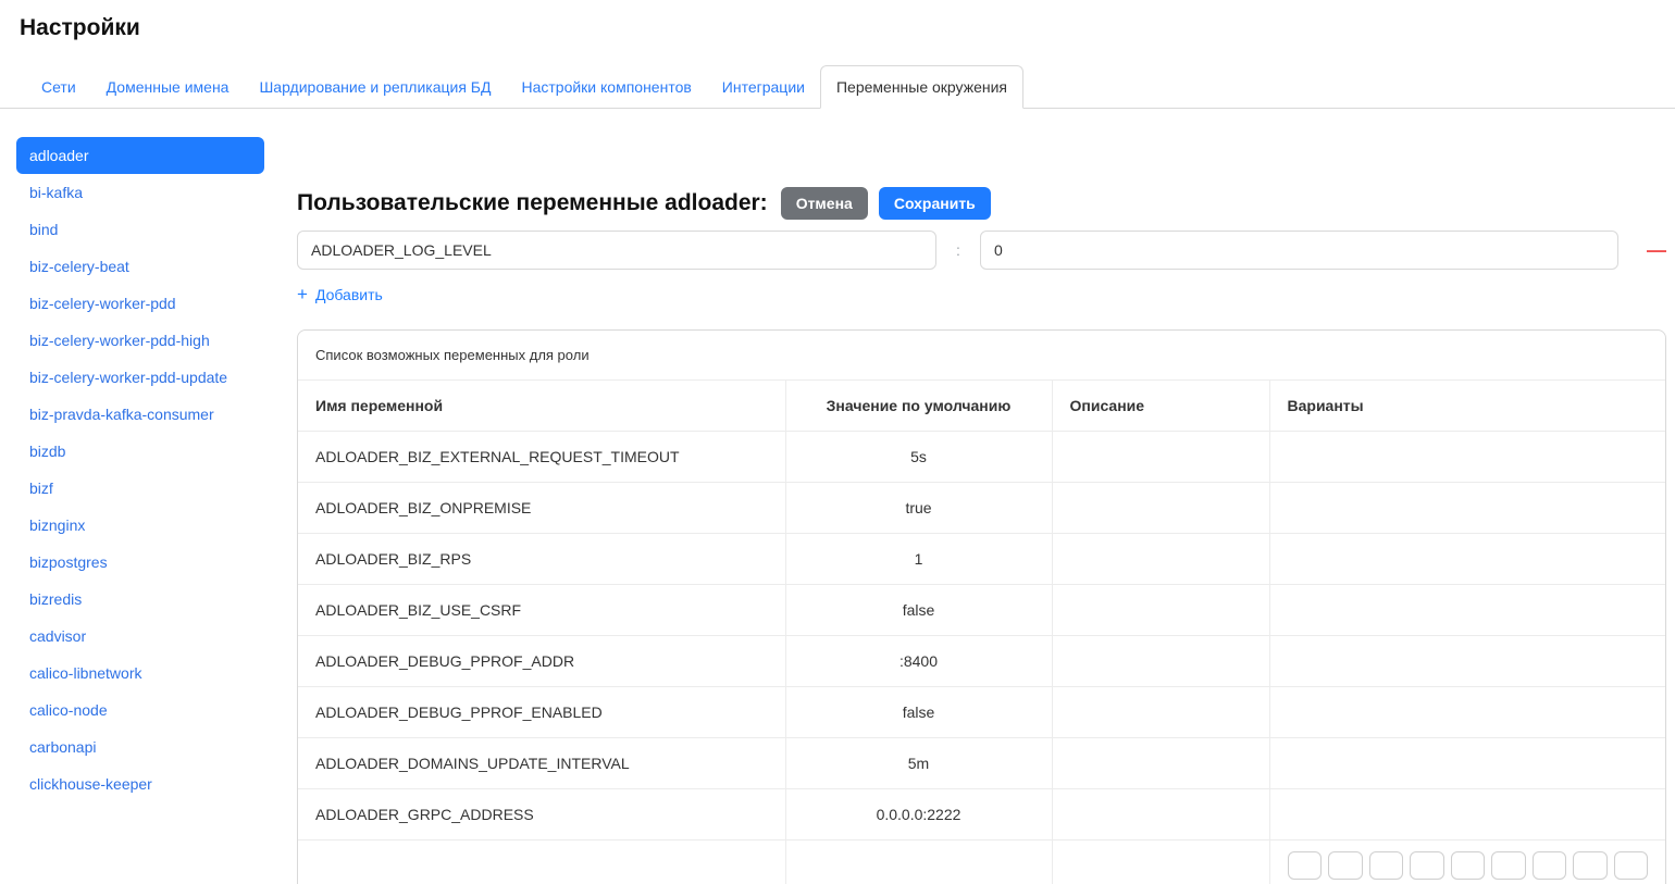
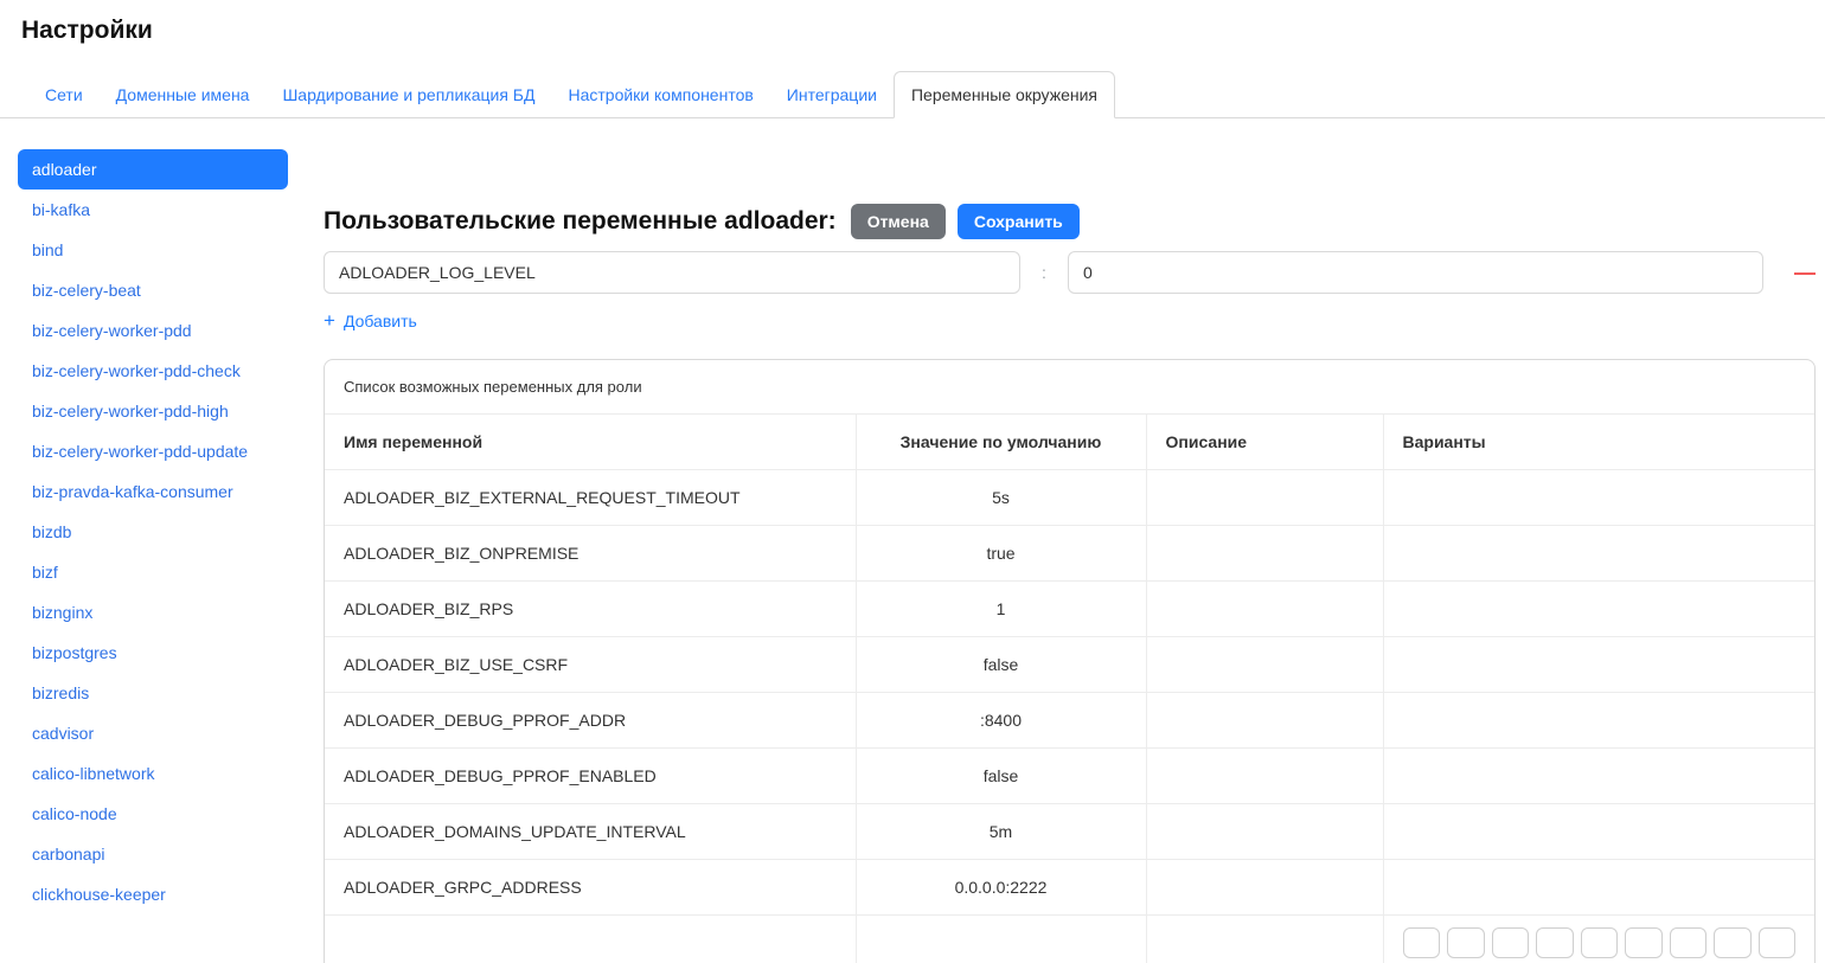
  Настройки
  Сети
  Доменные имена
  Шардирование и репликация БД
  Настройки компонентов
  Интеграции
  Переменные окружения
  adloader
  bi-kafka
  bind
  biz-celery-beat
  biz-celery-worker-pdd
+ biz-celery-worker-pdd-check
  biz-celery-worker-pdd-high
  biz-celery-worker-pdd-update
  biz-pravda-kafka-consumer
  bizdb
  bizf
  biznginx
  bizpostgres
  bizredis
  cadvisor
  calico-libnetwork
  calico-node
  carbonapi
  clickhouse-keeper
  Пользовательские переменные adloader:
  Отмена
  Сохранить
  ADLOADER_LOG_LEVEL
  :
  0
  —
  +
  Добавить
  Список возможных переменных для роли
  Имя переменной	Значение по умолчанию	Описание	Варианты
  ADLOADER_BIZ_EXTERNAL_REQUEST_TIMEOUT	5s
  ADLOADER_BIZ_ONPREMISE	true
  ADLOADER_BIZ_RPS	1
  ADLOADER_BIZ_USE_CSRF	false
  ADLOADER_DEBUG_PPROF_ADDR	:8400
  ADLOADER_DEBUG_PPROF_ENABLED	false
  ADLOADER_DOMAINS_UPDATE_INTERVAL	5m
  ADLOADER_GRPC_ADDRESS	0.0.0.0:2222
